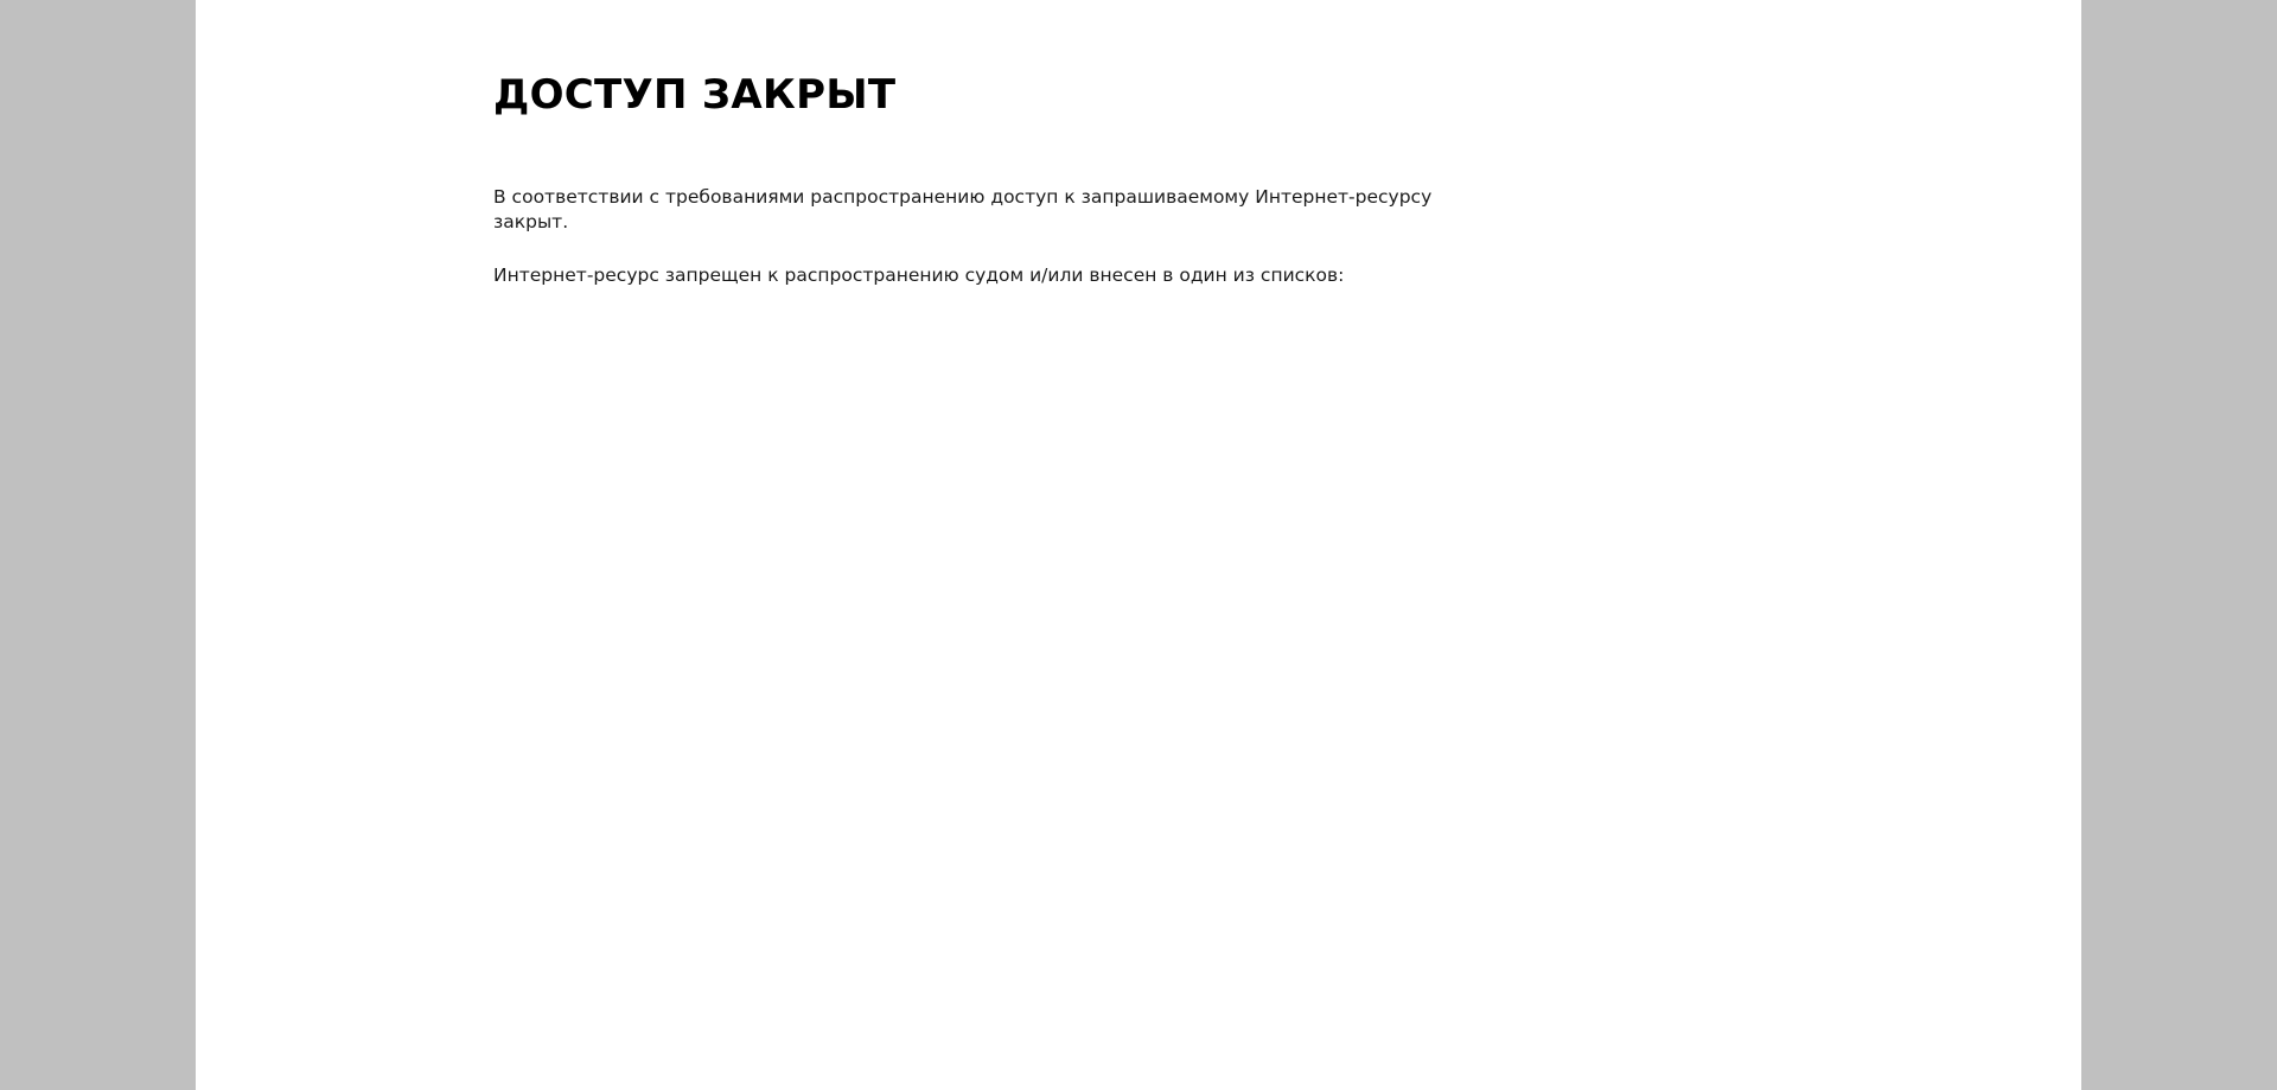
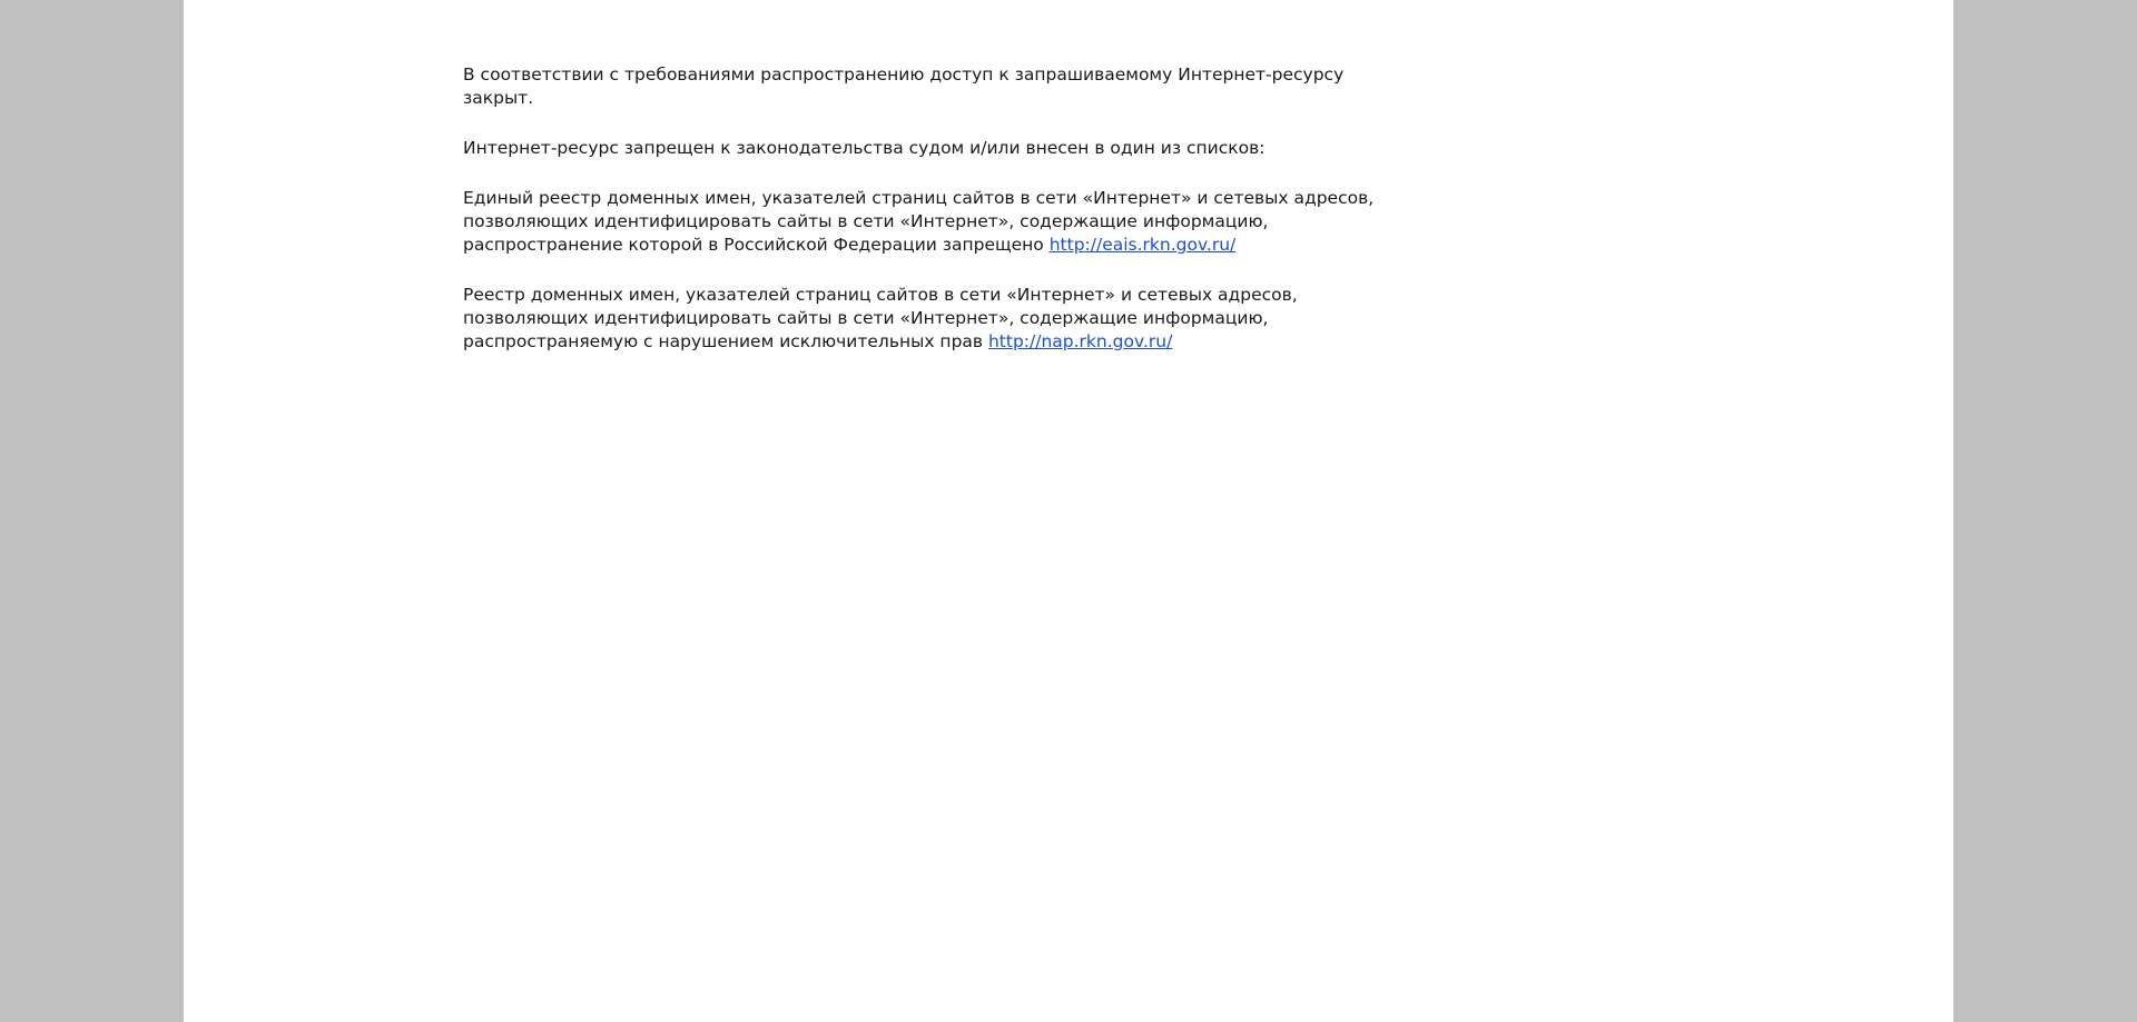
- ДОСТУП ЗАКРЫТ
  В соответствии с требованиями распространению доступ к запрашиваемому Интернет-ресурсу закрыт.
- Интернет-ресурс запрещен к распространению судом и/или внесен в один из списков:
+ Интернет-ресурс запрещен к законодательства судом и/или внесен в один из списков:
+ Единый реестр доменных имен, указателей страниц сайтов в сети «Интернет» и сетевых адресов, позволяющих идентифицировать сайты в сети «Интернет», содержащие информацию, распространение которой в Российской Федерации запрещено http://eais.rkn.gov.ru/
+ Реестр доменных имен, указателей страниц сайтов в сети «Интернет» и сетевых адресов, позволяющих идентифицировать сайты в сети «Интернет», содержащие информацию, распространяемую с нарушением исключительных прав http://nap.rkn.gov.ru/
